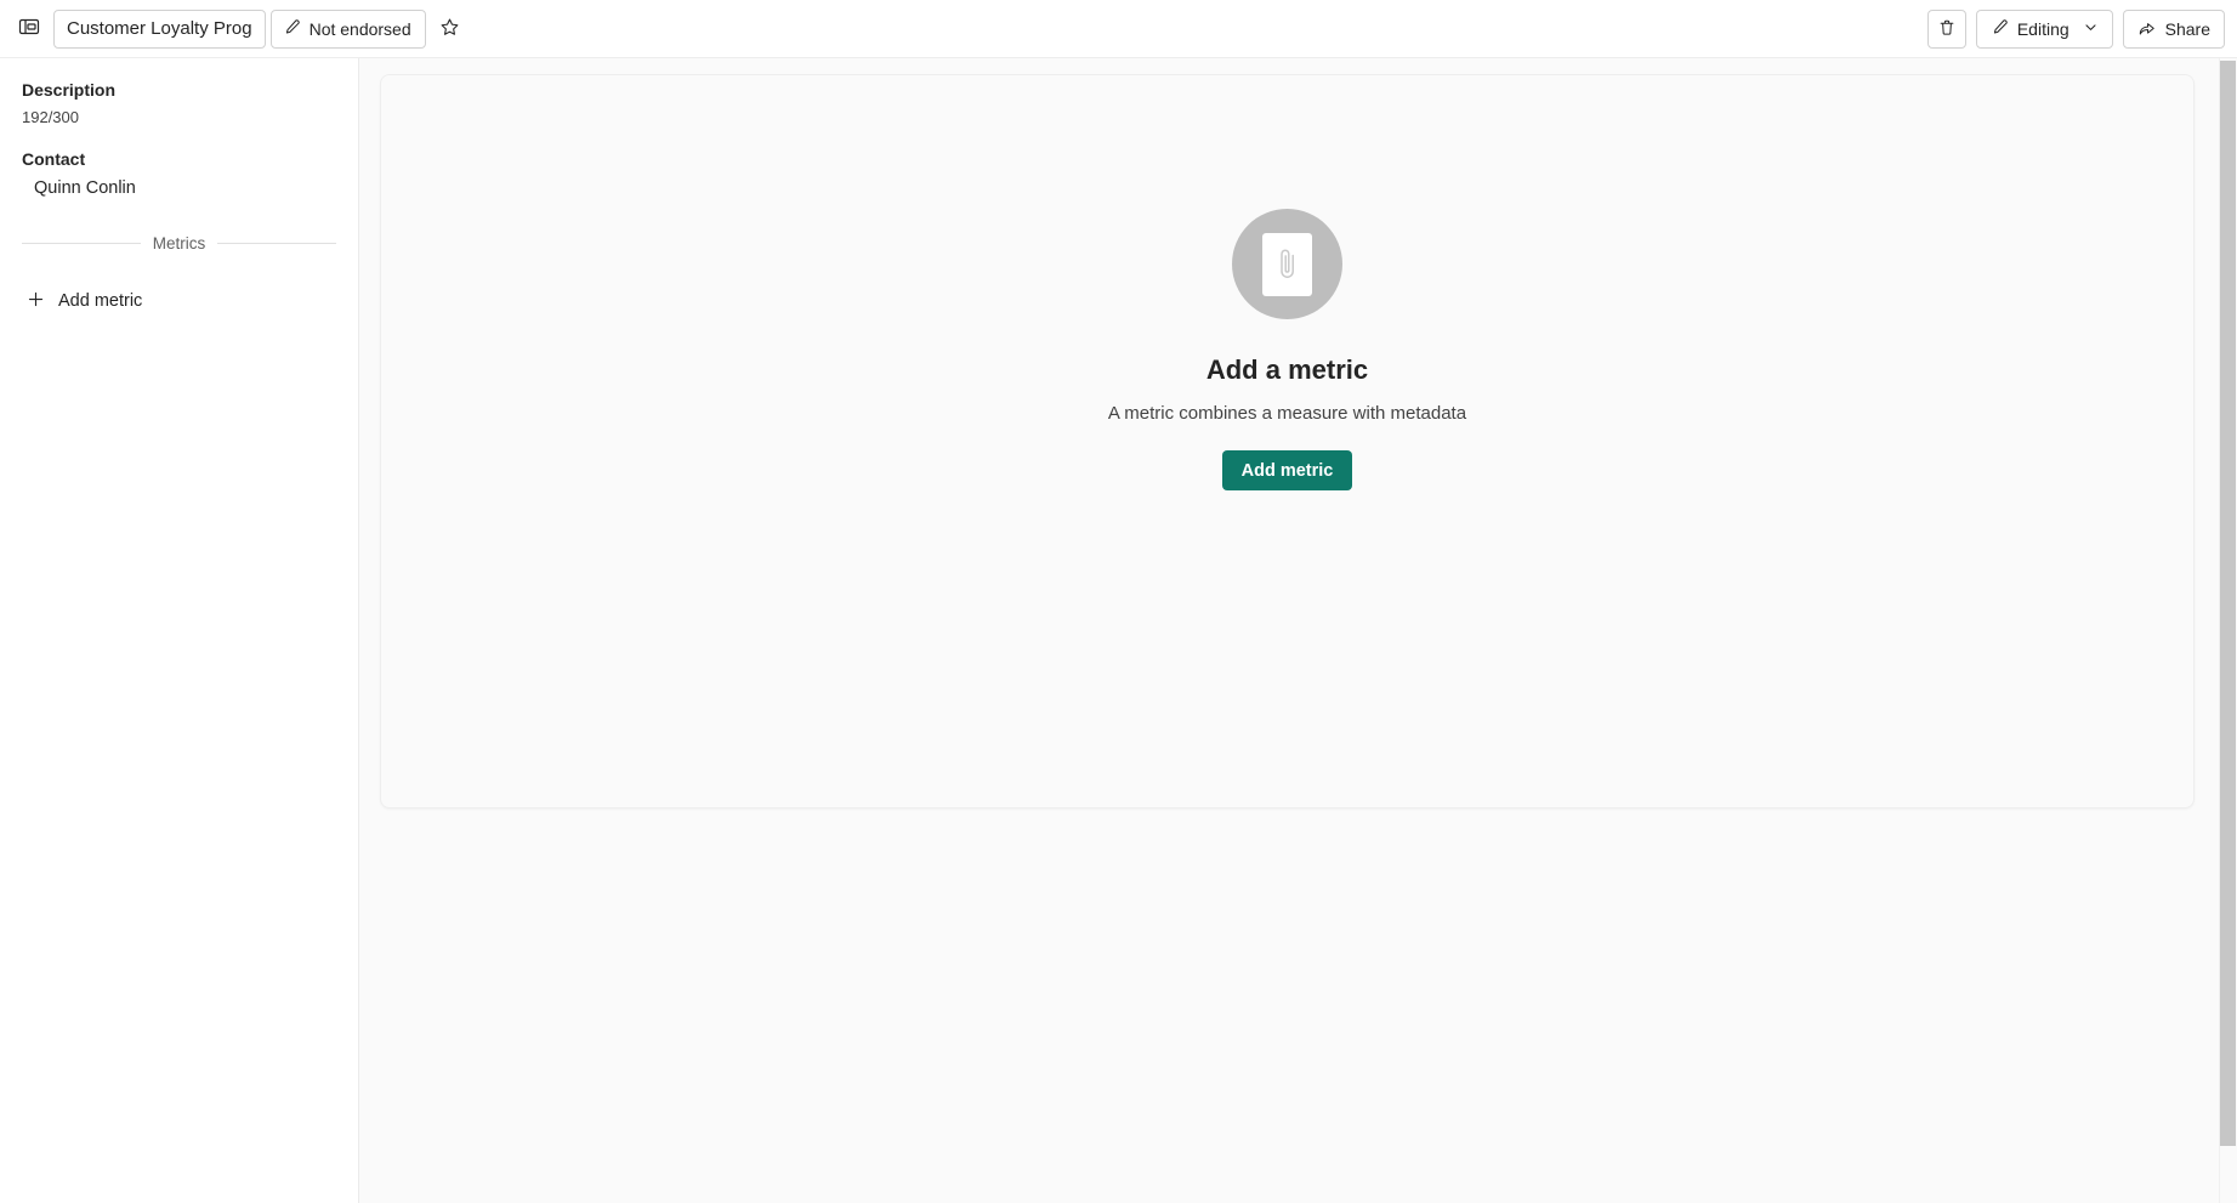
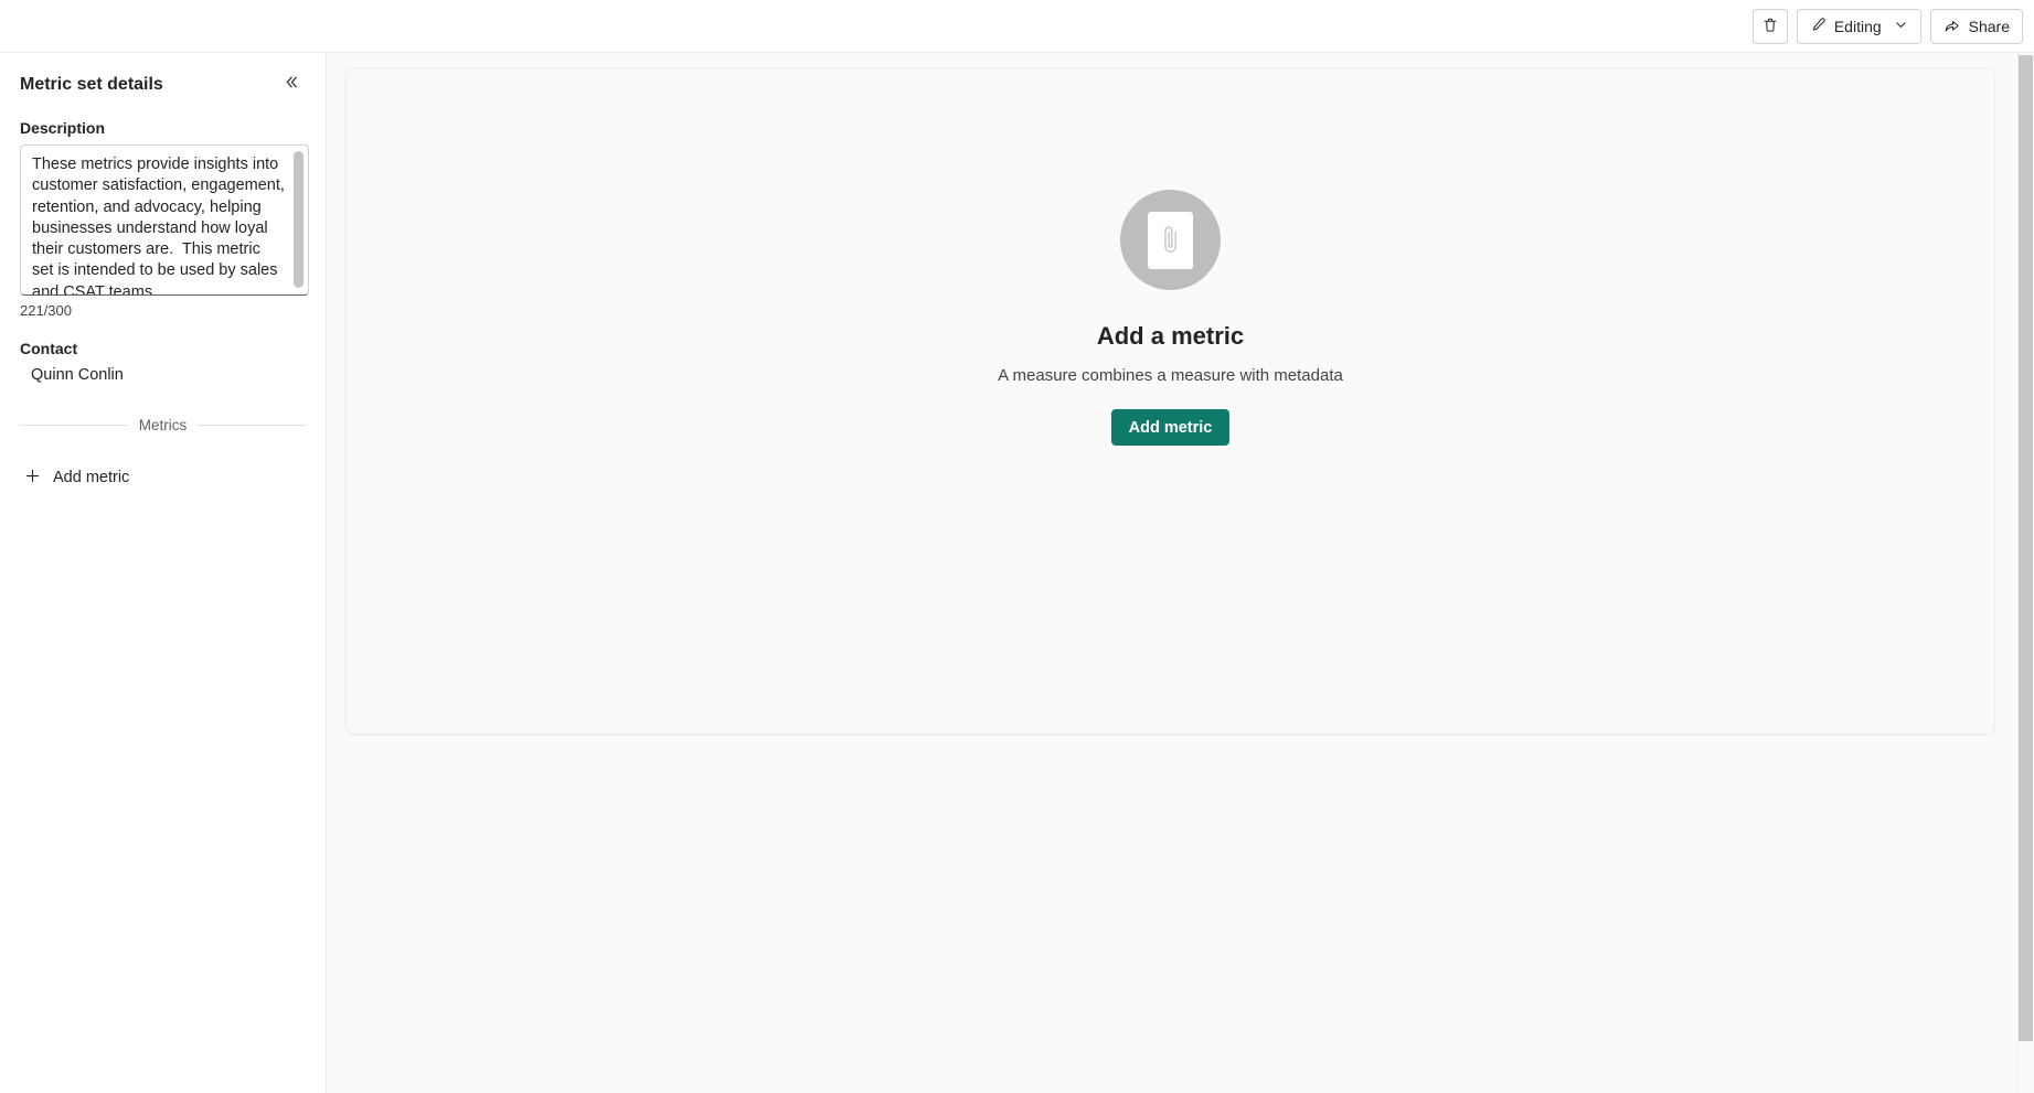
- Customer Loyalty Prog
- Not endorsed
  Editing
  Share
+ Metric set details
  Description
+ These metrics provide insights into customer satisfaction, engagement, retention, and advocacy, helping businesses understand how loyal their customers are. This metric set is intended to be used by sales and CSAT teams.
- 192/300
+ 221/300
  Contact
  Quinn Conlin
  Metrics
  Add metric
  Add a metric
- A metric combines a measure with metadata
+ A measure combines a measure with metadata
  Add metric
